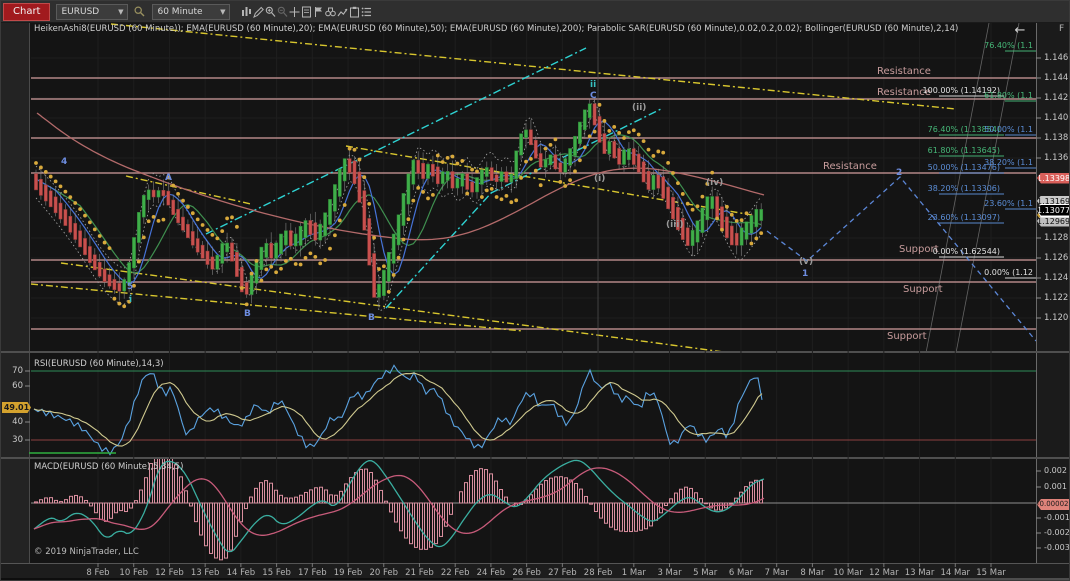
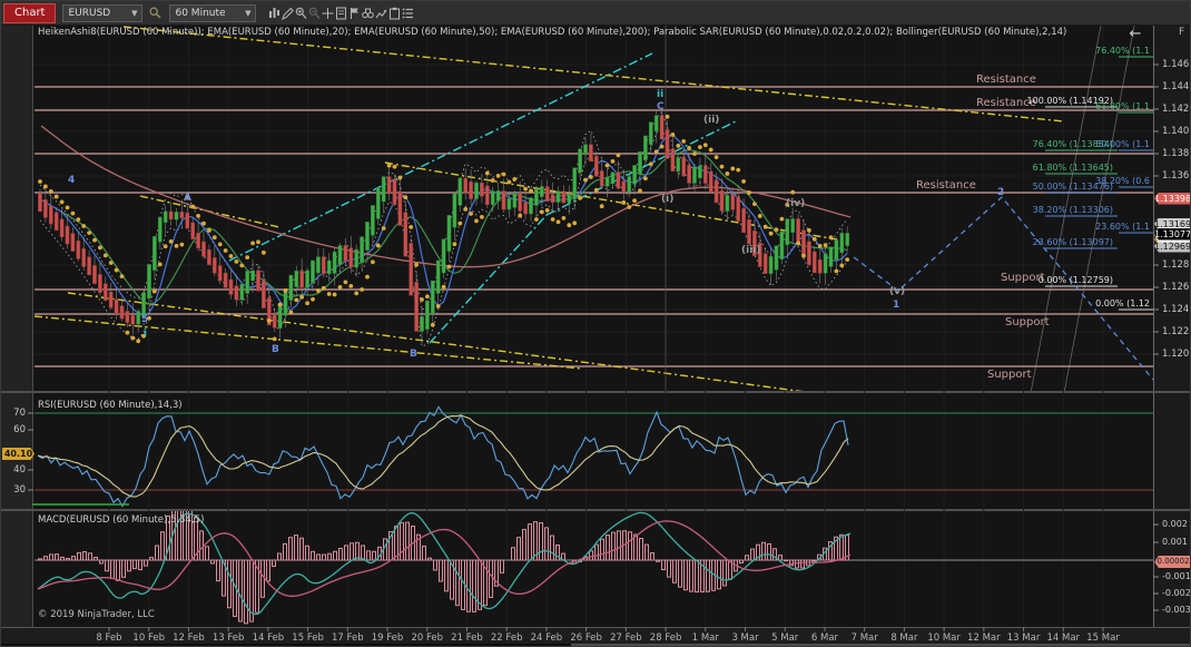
  Chart
  EURUSD
  ▼
  60 Minute
  ▼
  HeikenAshi8(EURUSD (60 Minute)); EMA(EURUSD (60 Minute),20); EMA(EURUSD (60 Minute),50); EMA(EURUSD (60 Minute),200); Parabolic SAR(EURUSD (60 Minute),0.02,0.2,0.02); Bollinger(EURUSD (60 Minute),2,14)
  ←
  F
  RSI(EURUSD (60 Minute),14,3)
  MACD(EURUSD (60 Minute),5,34,5)
  © 2019 NinjaTrader, LLC
- 49.01
+ 40.10
  -0.00002
  Resistance
  Resistance
  Resistance
  Support
  Support
  Support
  100.00% (1.14192)
  76.40% (1.13854)
  61.80% (1.13645)
  50.00% (1.13476)
  38.20% (1.13306)
  23.60% (1.13097)
- 0.00% (1.62544)
+ 0.00% (1.12759)
  76.40% (1.1
  61.80% (1.1
  50.00% (1.1
- 38.20% (1.1
+ 38.20% (0.6
  23.60% (1.1
  0.00% (1.12
  4
  A
  5
  i
  B
  B
  ii
  C
  (i)
  (ii)
  (iii)
  (iv)
  (v)
  1
  2
  70
  60
  40
  30
  0.002
  0.001
  -0.001
  -0.002
  -0.003
  1.146
  1.144
  1.142
  1.140
  1.138
  1.136
  1.128
  1.126
  1.124
  1.122
  1.120
  1.13398
  1.12969
  1.13169
  1.13077
  8 Feb
  10 Feb
  12 Feb
  13 Feb
  14 Feb
  15 Feb
  17 Feb
  19 Feb
  20 Feb
  21 Feb
  22 Feb
  24 Feb
  26 Feb
  27 Feb
  28 Feb
  1 Mar
  3 Mar
  5 Mar
  6 Mar
  7 Mar
  8 Mar
  10 Mar
  12 Mar
  13 Mar
  14 Mar
  15 Mar
